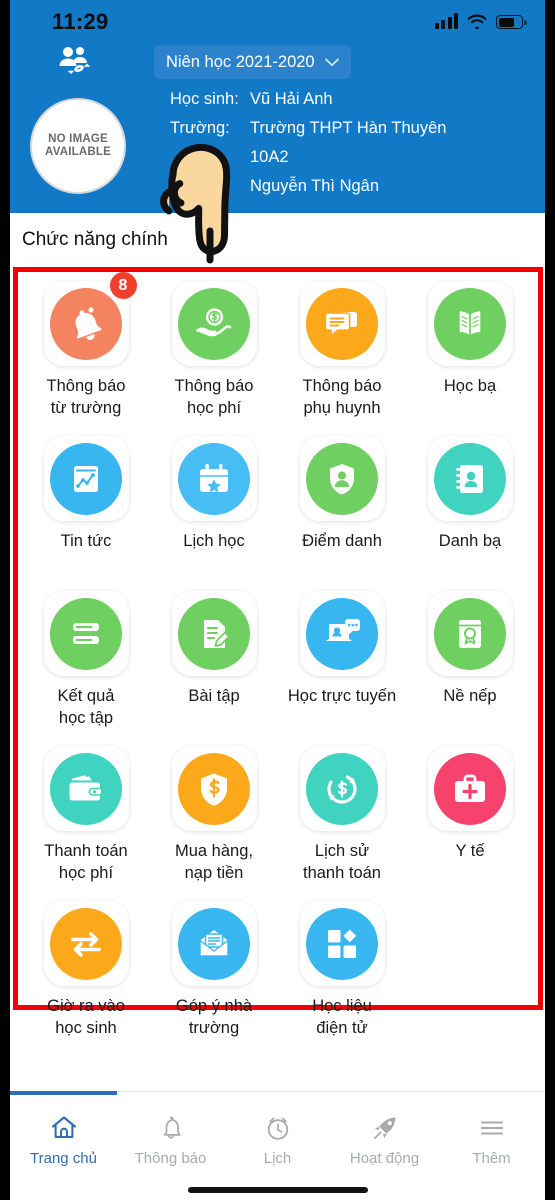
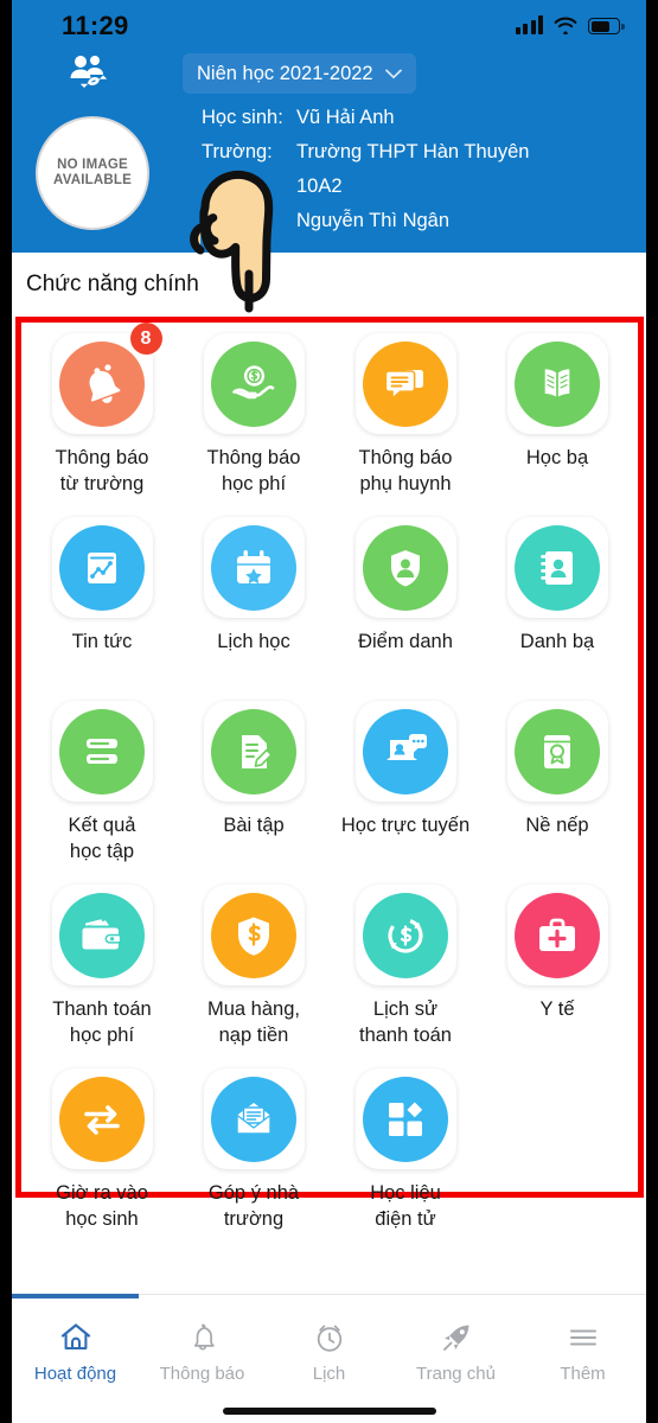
  11:29
- Niên học 2021-2020
+ Niên học 2021-2022
  NO IMAGE
  AVAILABLE
  Học sinh:
  Vũ Hải Anh
  Trường:
  Trường THPT Hàn Thuyên
  10A2
  Nguyễn Thì Ngân
  Chức năng chính
  8
  Thông báo
  từ trường
  Thông báo
  học phí
  Thông báo
  phụ huynh
  Học bạ
  Tin tức
  Lịch học
  Điểm danh
  Danh bạ
  Kết quả
  học tập
  Bài tập
  Học trực tuyến
  Nề nếp
  Thanh toán
  học phí
  Mua hàng,
  nạp tiền
  Lịch sử
  thanh toán
  Y tế
  Giờ ra vào
  học sinh
  Góp ý nhà
  trường
  Học liệu
  điện tử
- Trang chủ
+ Hoạt động
  Thông báo
  Lịch
- Hoạt động
+ Trang chủ
  Thêm
